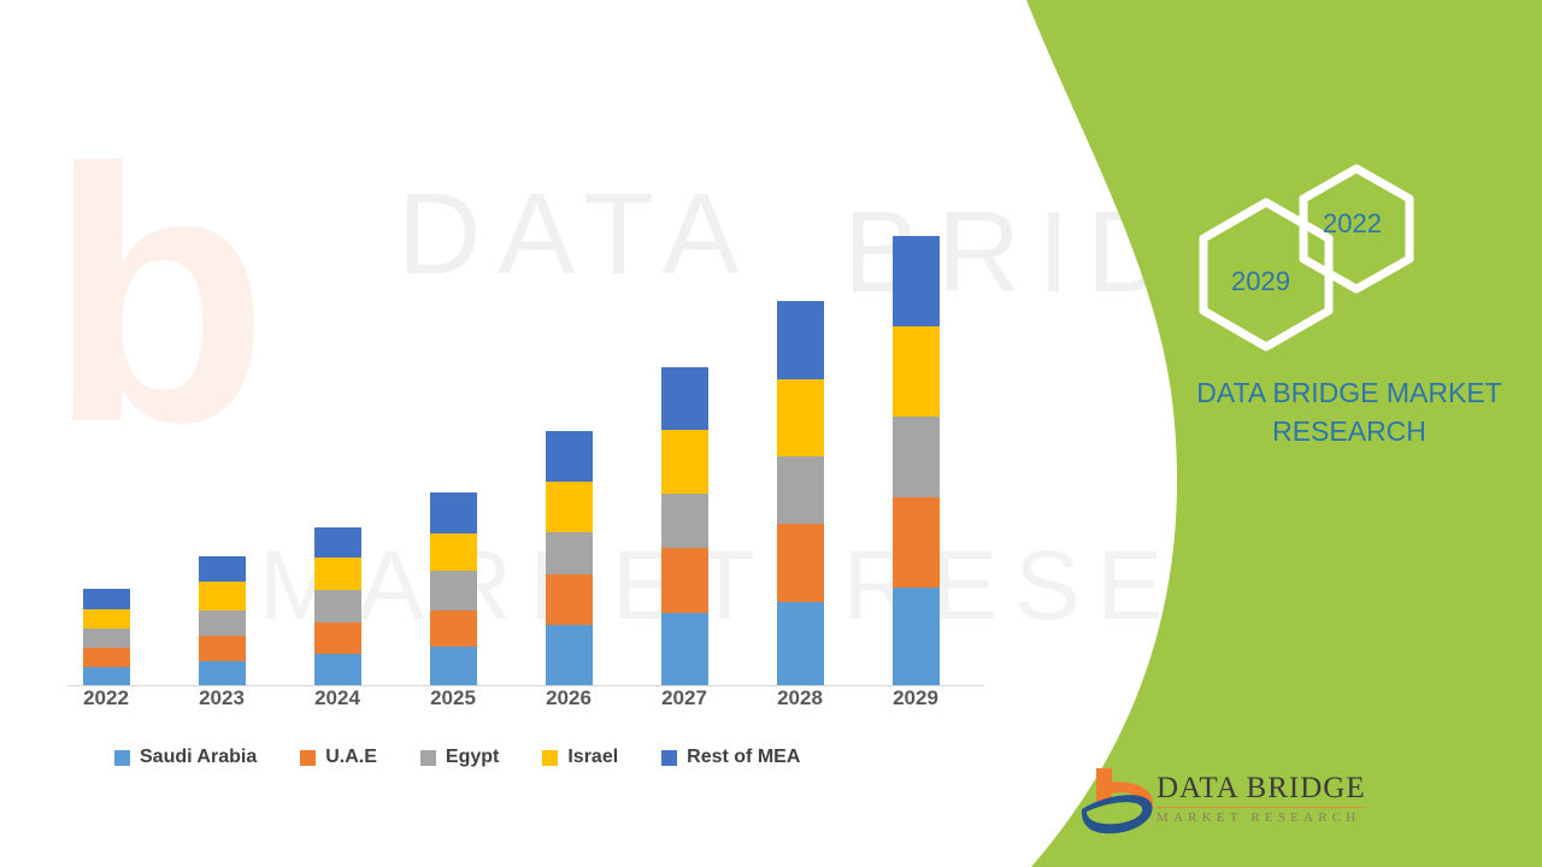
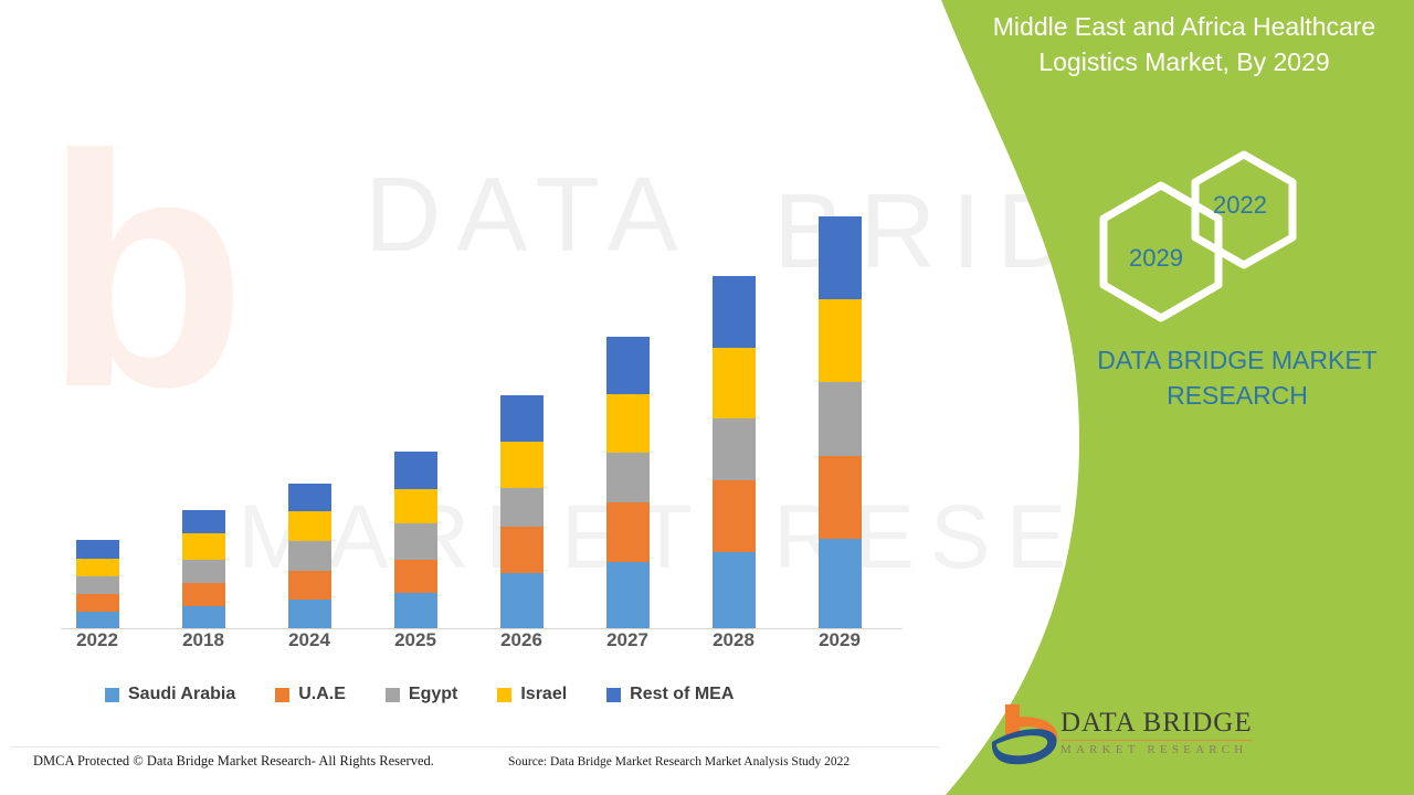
  MARET
  2022
- 2023
+ 2018
  2024
  2025
  2026
  2027
  2028
  2029
  Saudi Arabia
  U.A.E
  Egypt
  Israel
  Rest of MEA
+ DMCA Protected © Data Bridge Market Research- All Rights Reserved.
+ Source: Data Bridge Market Research Market Analysis Study 2022
+ Middle East and Africa Healthcare Logistics Market, By 2029
  2029
  2022
  DATA BRIDGE MARKET RESEARCH
  DATA BRIDGE
  MARKET RESEARCH
